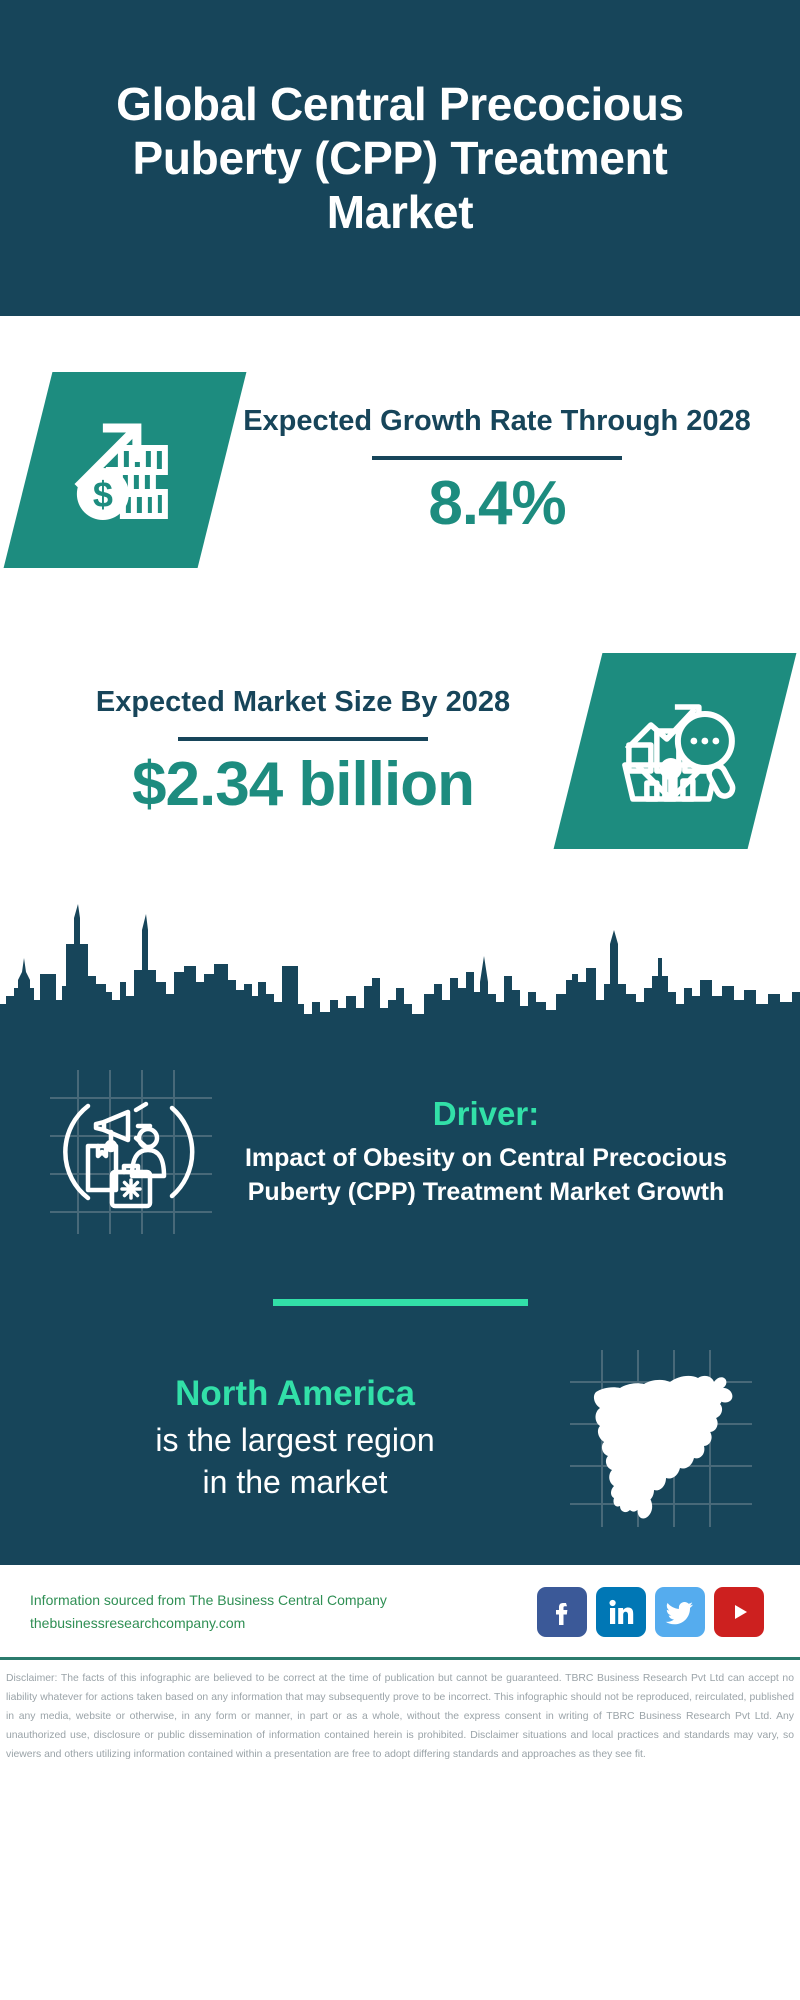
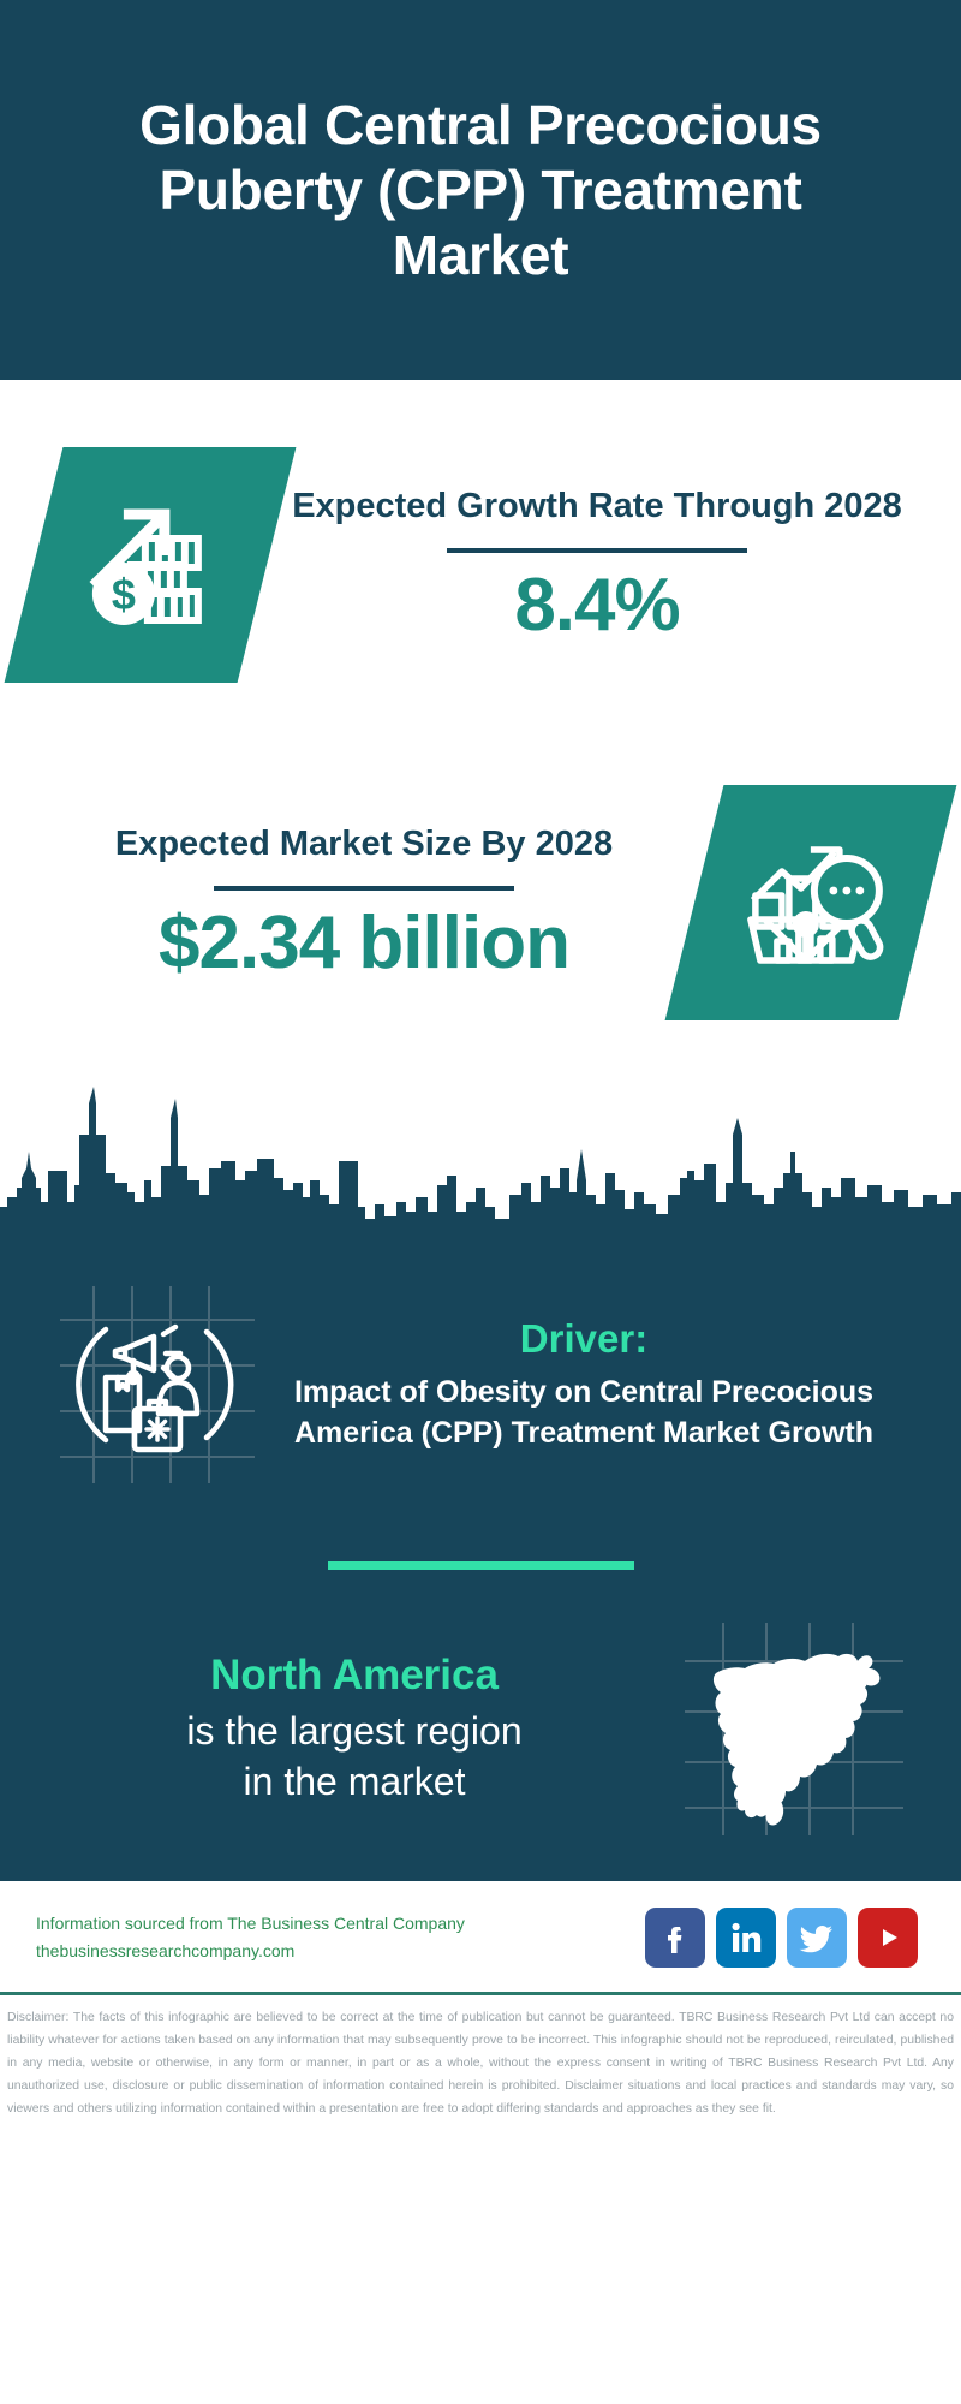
  Global Central Precocious Puberty (CPP) Treatment Market
  Expected Growth Rate Through 2028
  8.4%
  Expected Market Size By 2028
  $2.34 billion
  Driver:
- Impact of Obesity on Central Precocious Puberty (CPP) Treatment Market Growth
+ Impact of Obesity on Central Precocious America (CPP) Treatment Market Growth
  North America
  is the largest region
  in the market
  Information sourced from The Business Central Company
  thebusinessresearchcompany.com
  Disclaimer: The facts of this infographic are believed to be correct at the time of publication but cannot be guaranteed. TBRC Business Research Pvt Ltd can accept no liability whatever for actions taken based on any information that may subsequently prove to be incorrect. This infographic should not be reproduced, reirculated, published in any media, website or otherwise, in any form or manner, in part or as a whole, without the express consent in writing of TBRC Business Research Pvt Ltd. Any unauthorized use, disclosure or public dissemination of information contained herein is prohibited. Disclaimer situations and local practices and standards may vary, so viewers and others utilizing information contained within a presentation are free to adopt differing standards and approaches as they see fit.
